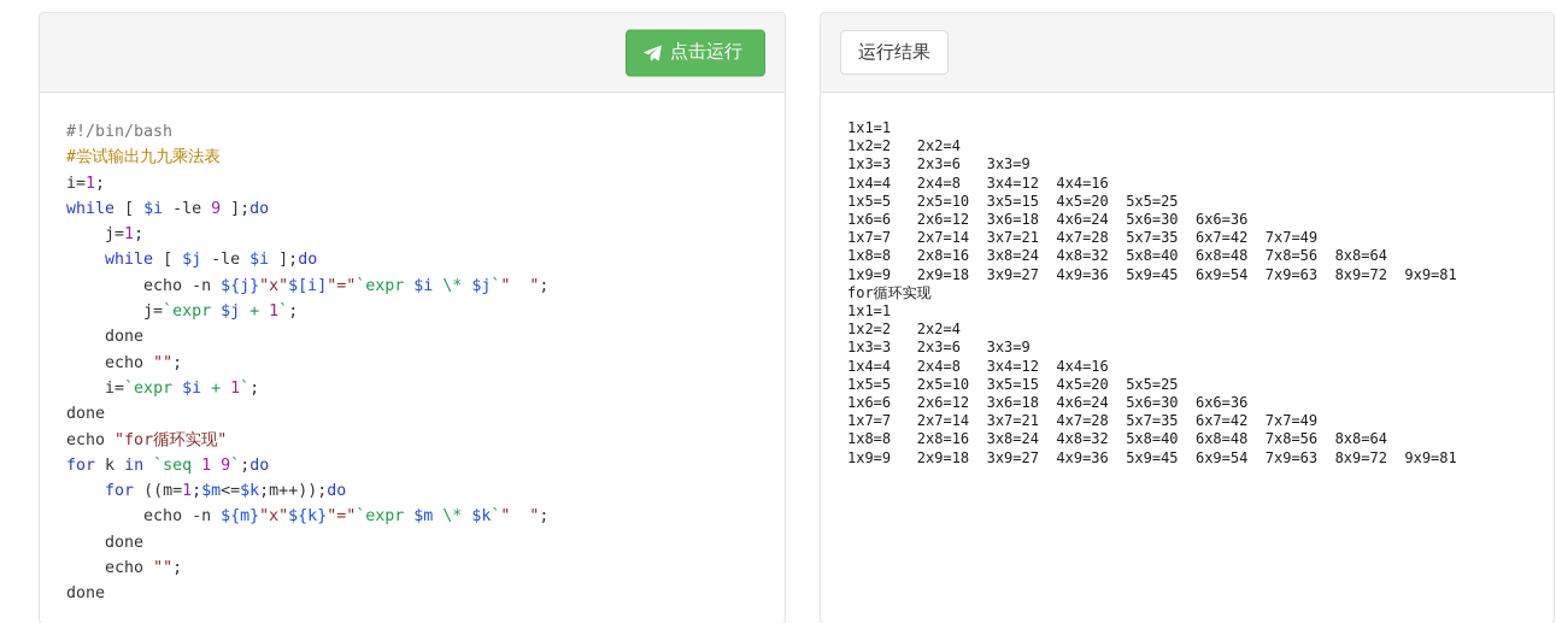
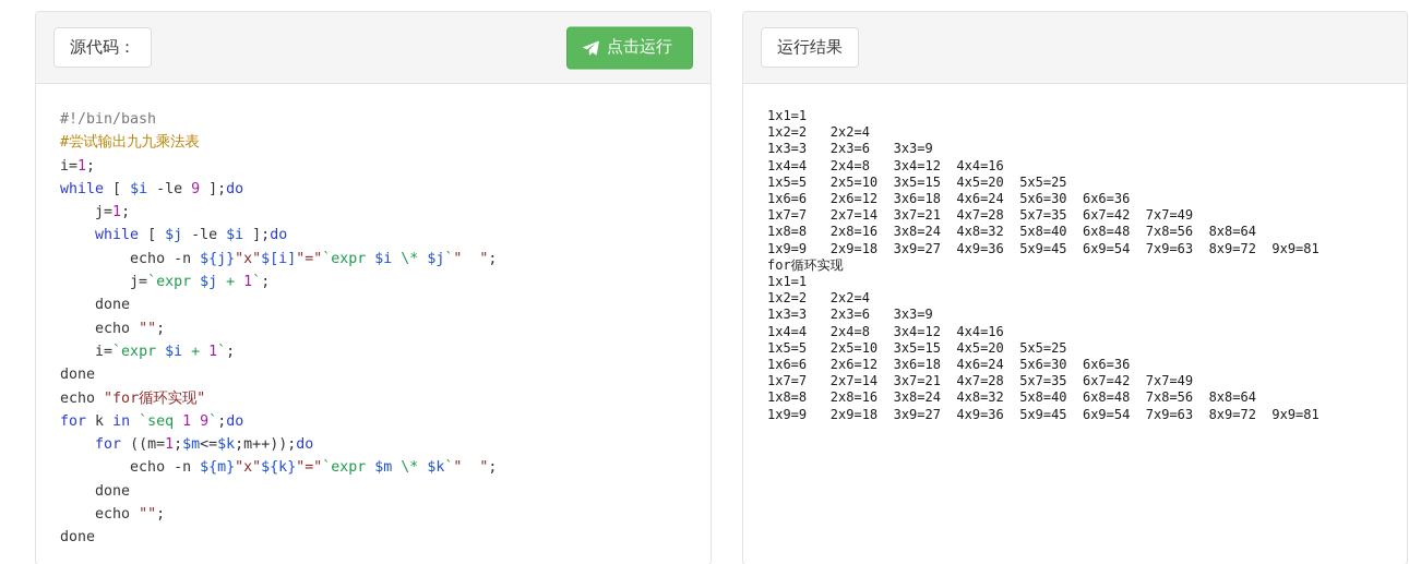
+ 源代码：
  点击运行
  #!/bin/bash #尝试输出九九乘法表 i=1; while [ $i -le 9 ];do j=1; while [ $j -le $i ];do echo -n ${j}"x"$[i]"="`expr $i \* $j`" "; j=`expr $j + 1`; done echo ""; i=`expr $i + 1`; done echo "for循环实现" for k in `seq 1 9`;do for ((m=1;$m<=$k;m++));do echo -n ${m}"x"${k}"="`expr $m \* $k`" "; done echo ""; done
  运行结果
  1x1=1
  1x2=2 2x2=4
  1x3=3 2x3=6 3x3=9
  1x4=4 2x4=8 3x4=12 4x4=16
  1x5=5 2x5=10 3x5=15 4x5=20 5x5=25
  1x6=6 2x6=12 3x6=18 4x6=24 5x6=30 6x6=36
  1x7=7 2x7=14 3x7=21 4x7=28 5x7=35 6x7=42 7x7=49
  1x8=8 2x8=16 3x8=24 4x8=32 5x8=40 6x8=48 7x8=56 8x8=64
  1x9=9 2x9=18 3x9=27 4x9=36 5x9=45 6x9=54 7x9=63 8x9=72 9x9=81
  for循环实现
  1x1=1
  1x2=2 2x2=4
  1x3=3 2x3=6 3x3=9
  1x4=4 2x4=8 3x4=12 4x4=16
  1x5=5 2x5=10 3x5=15 4x5=20 5x5=25
  1x6=6 2x6=12 3x6=18 4x6=24 5x6=30 6x6=36
  1x7=7 2x7=14 3x7=21 4x7=28 5x7=35 6x7=42 7x7=49
  1x8=8 2x8=16 3x8=24 4x8=32 5x8=40 6x8=48 7x8=56 8x8=64
  1x9=9 2x9=18 3x9=27 4x9=36 5x9=45 6x9=54 7x9=63 8x9=72 9x9=81
